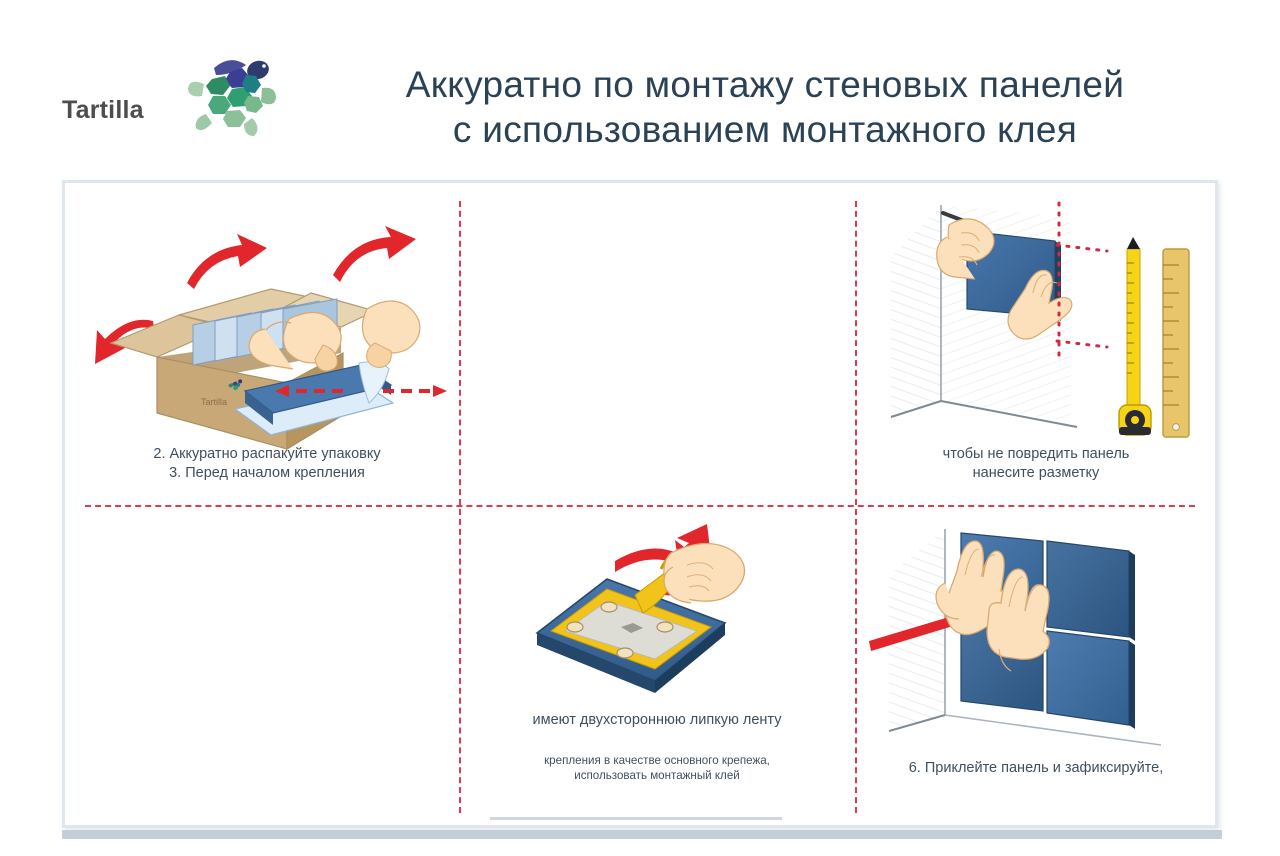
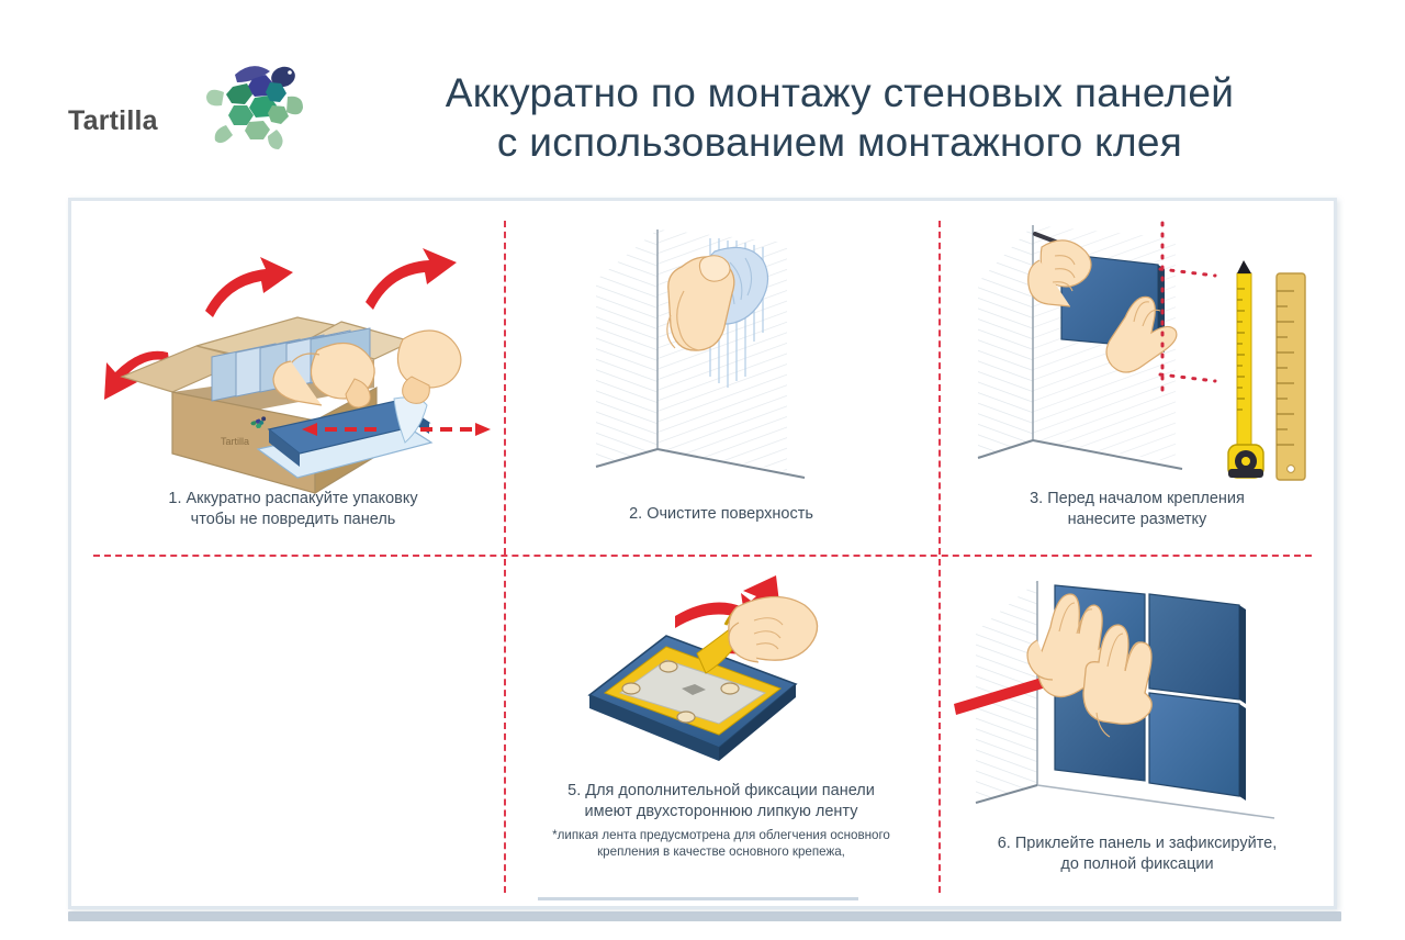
  Tartilla
  Аккуратно по монтажу стеновых панелей
  с использованием монтажного клея
  Tartilla
- 2. Аккуратно распакуйте упаковку
+ 1. Аккуратно распакуйте упаковку
- 3. Перед началом крепления
+ чтобы не повредить панель
+ 2. Очистите поверхность
- чтобы не повредить панель
+ 3. Перед началом крепления
  нанесите разметку
+ 5. Для дополнительной фиксации панели
  имеют двухстороннюю липкую ленту
+ *липкая лента предусмотрена для облегчения основного
  крепления в качестве основного крепежа,
- использовать монтажный клей
  6. Приклейте панель и зафиксируйте,
+ до полной фиксации
